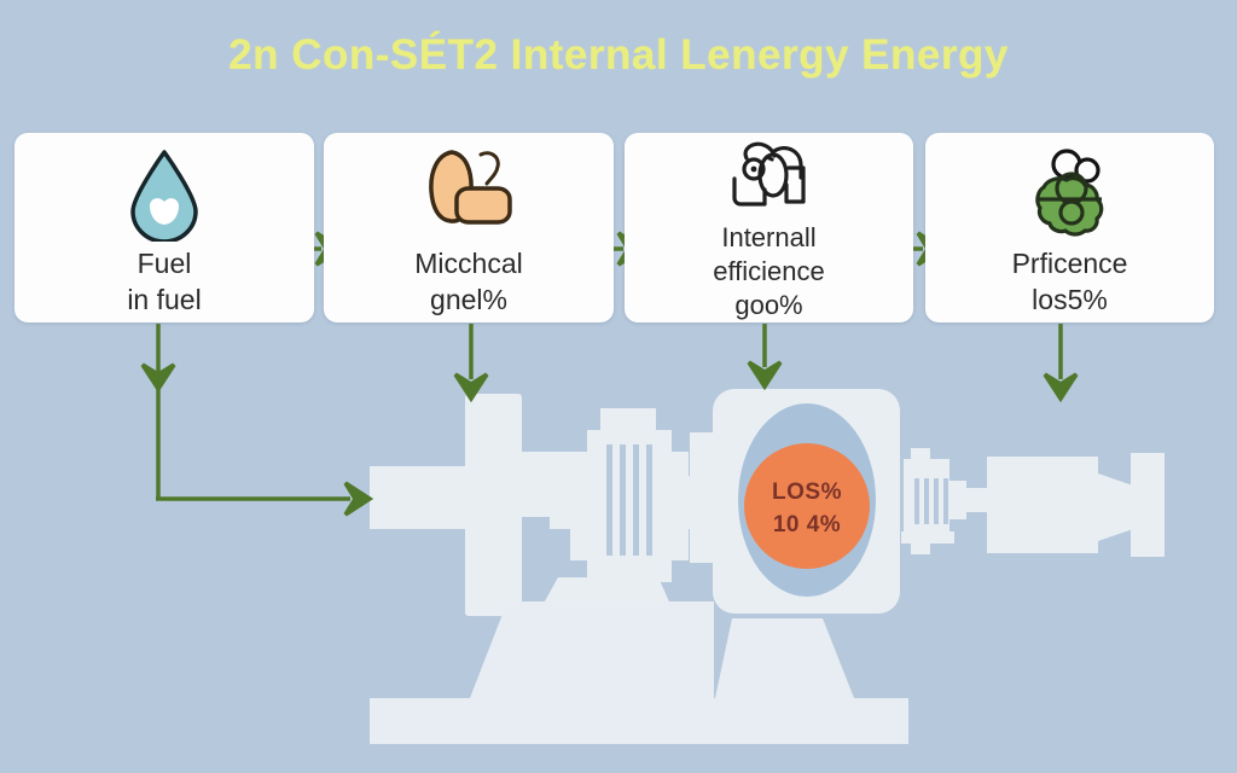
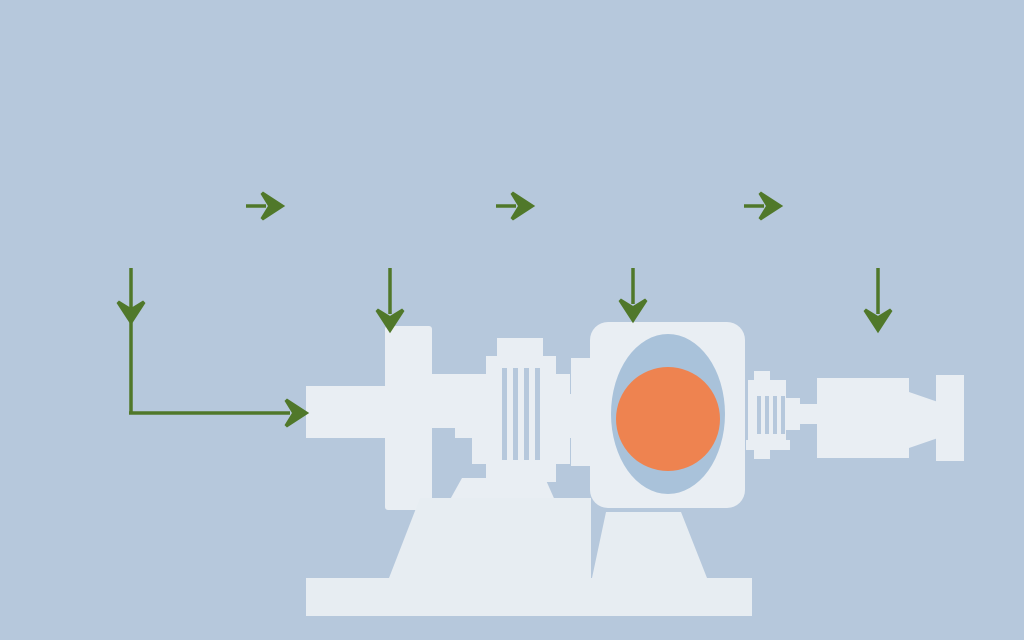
- 2n Con-SÉT2 Internal Lenergy Energy
- Fuel
- in fuel
- Micchcal
- gnel%
- Internall
- efficience
- goo%
- Prficence
- los5%
- LOS%
- 10 4%
